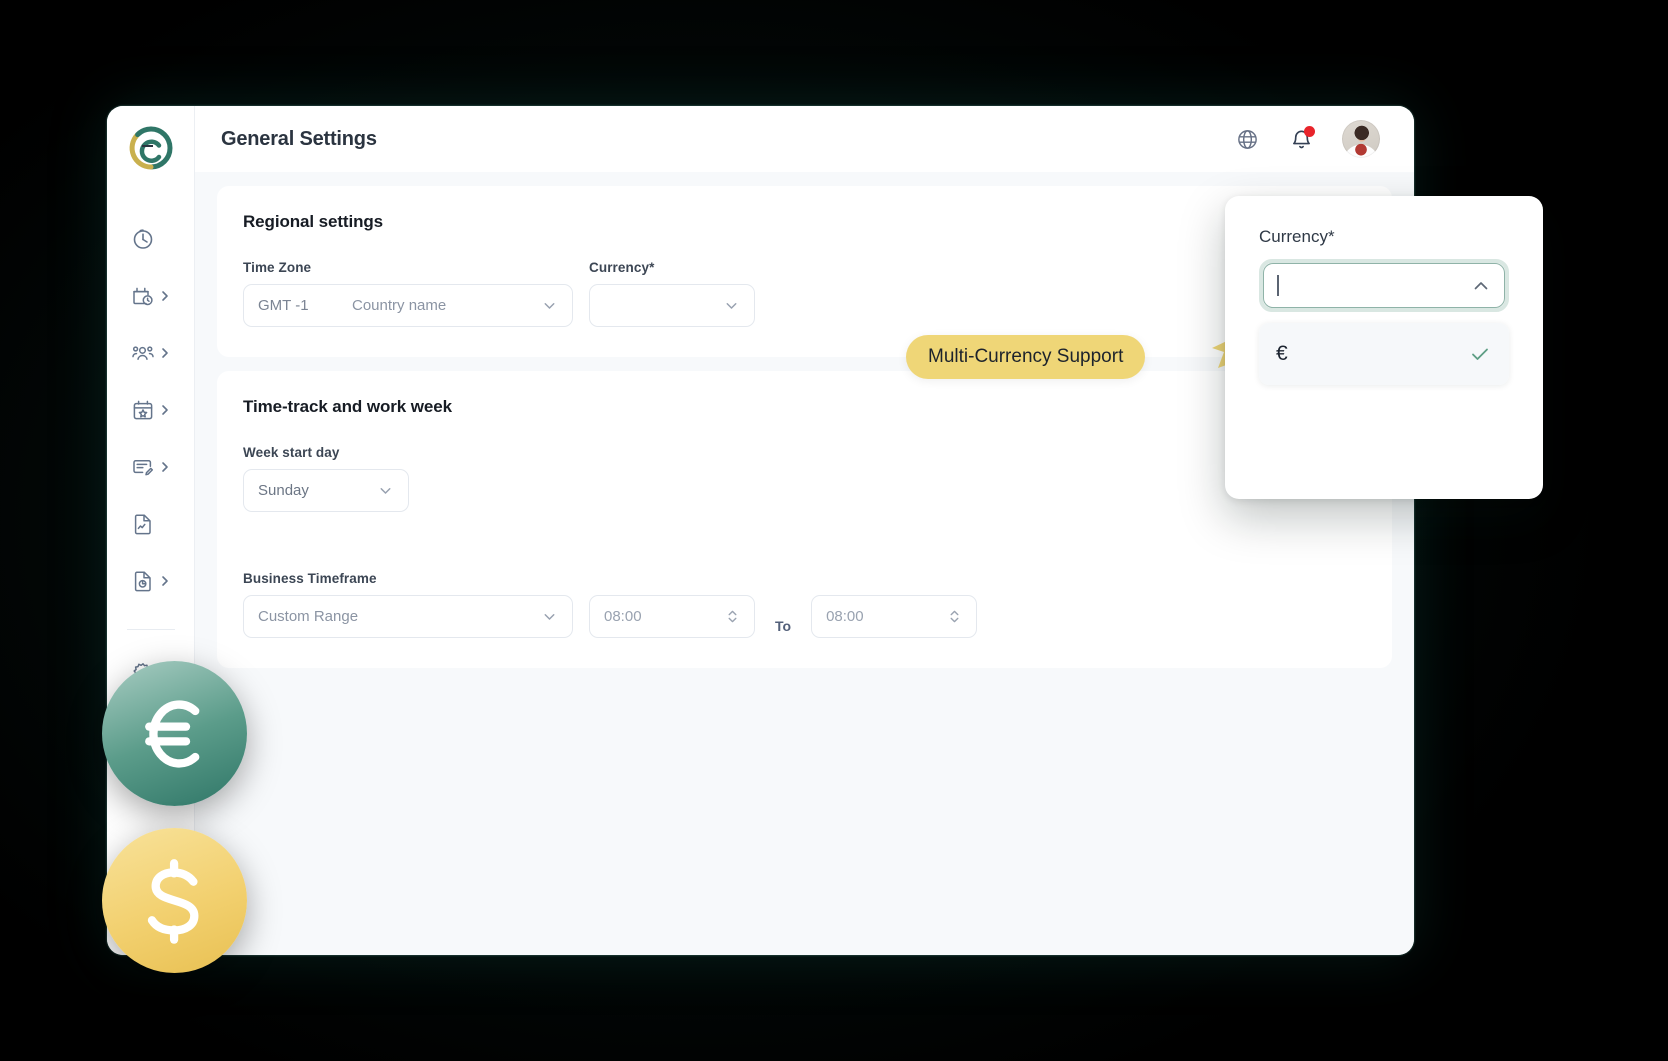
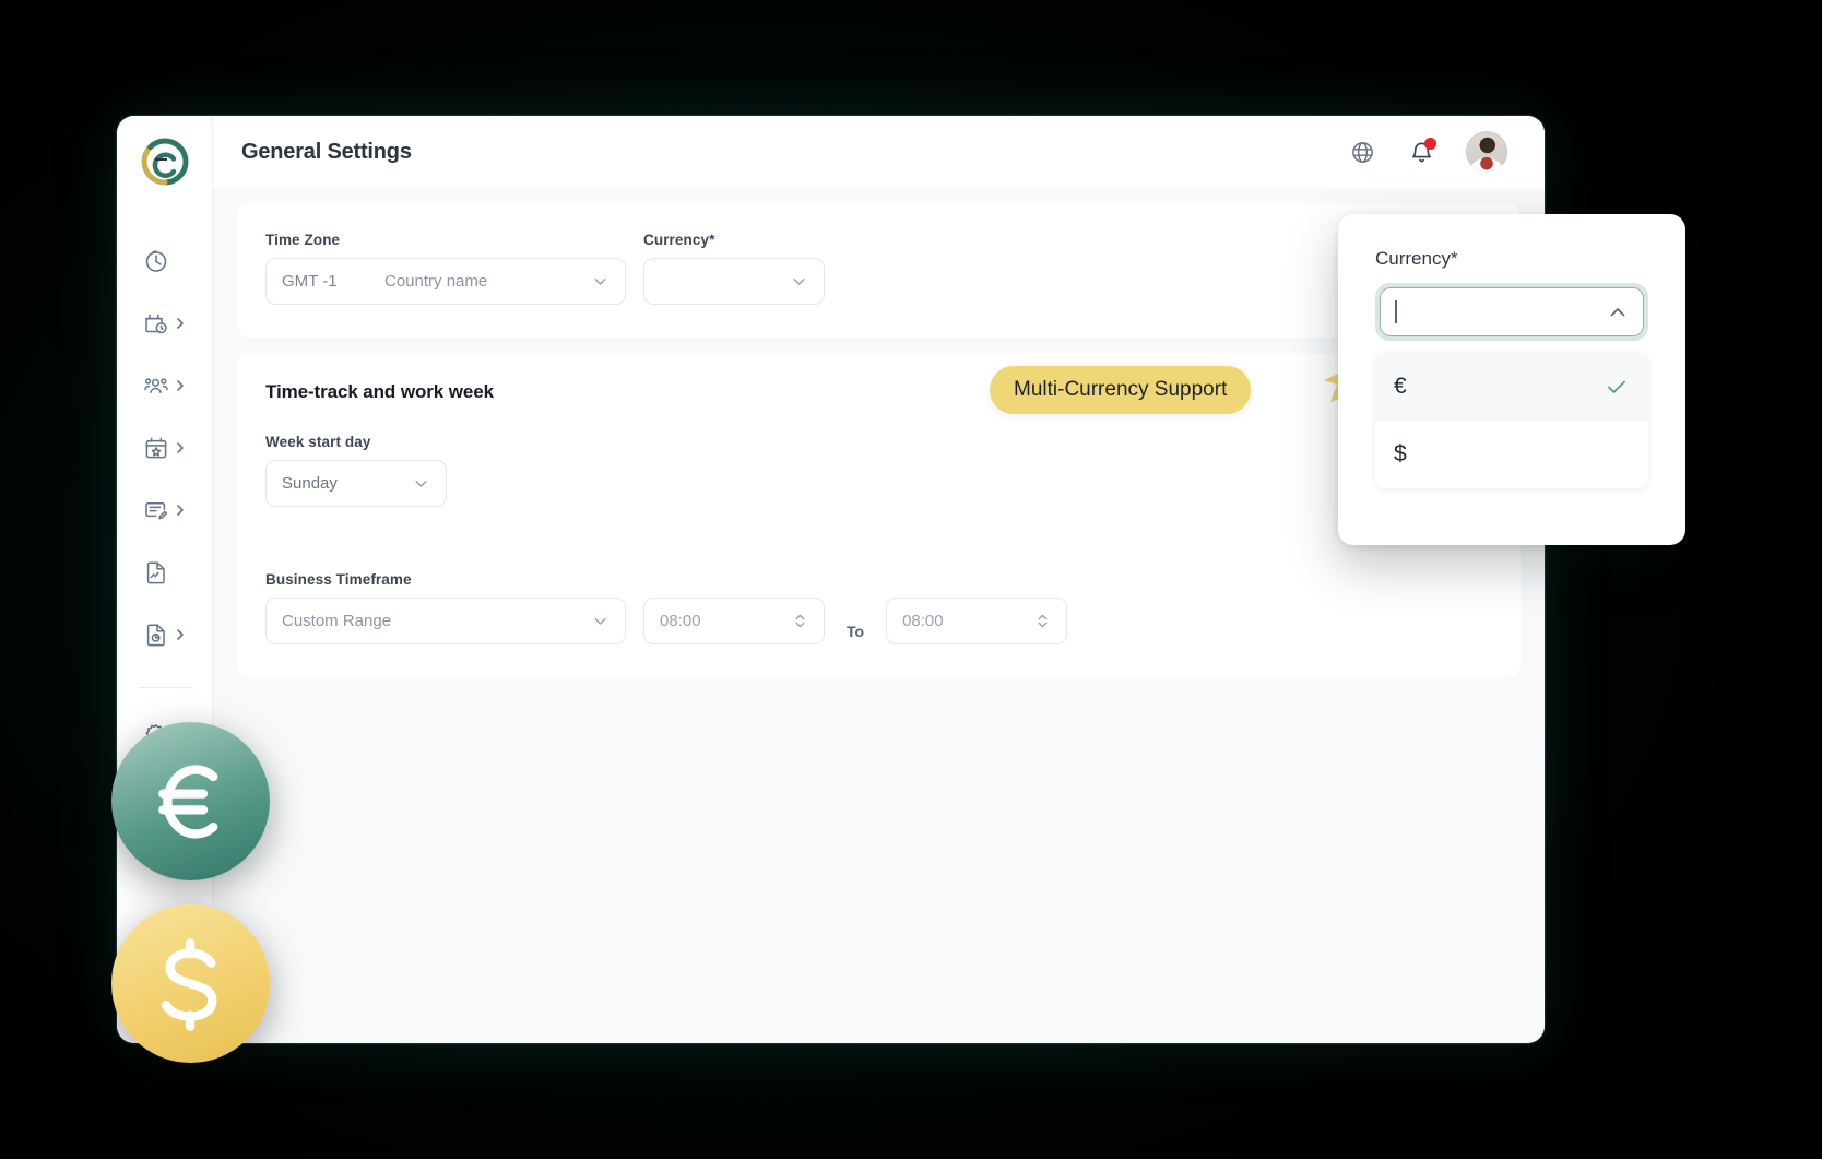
  General Settings
- Regional settings
  Time Zone
  GMT -1
  Country name
  Currency*
  Time-track and work week
  Week start day
  Sunday
  Business Timeframe
  Custom Range
  08:00
  To
  08:00
  Multi-Currency Support
  Currency*
  €
+ $
